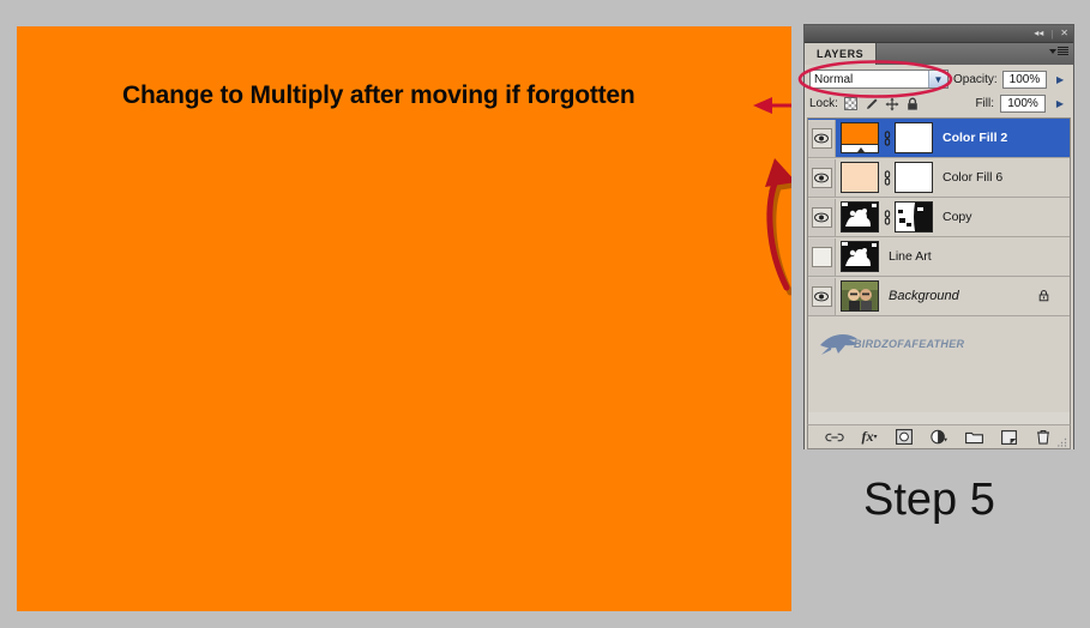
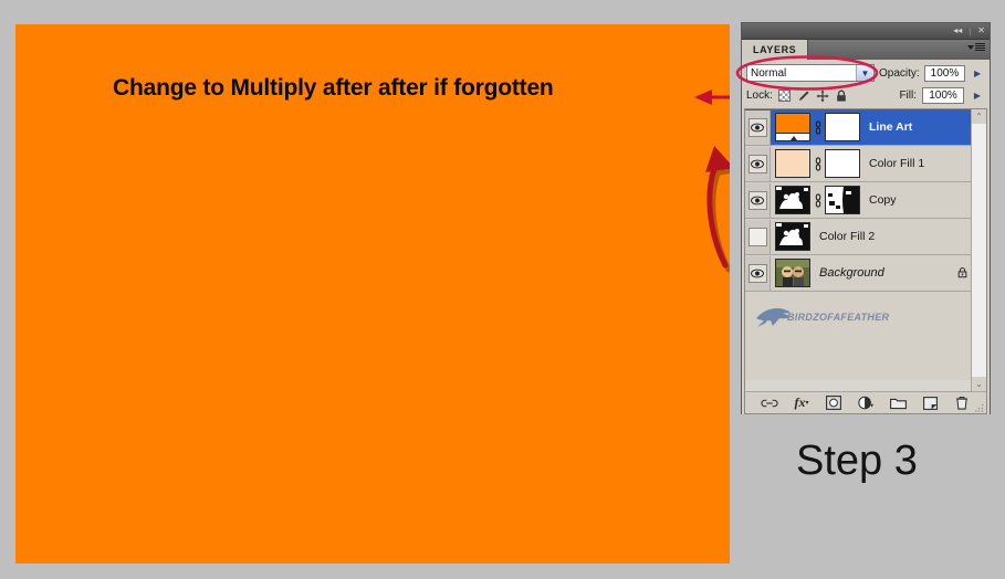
- Change to Multiply after moving if forgotten
+ Change to Multiply after after if forgotten
  ◂◂
  |
  ✕
  LAYERS
  Normal
  ▼
  Opacity:
  100%
  ▶
  Lock:
  Fill:
  100%
  ▶
- Color Fill 2
+ Line Art
- Color Fill 6
+ Color Fill 1
  Copy
- Line Art
+ Color Fill 2
  Background
  BIRDZOFAFEATHER
+ ⌃
+ ⌄
  fx
- Step 5
+ Step 3
